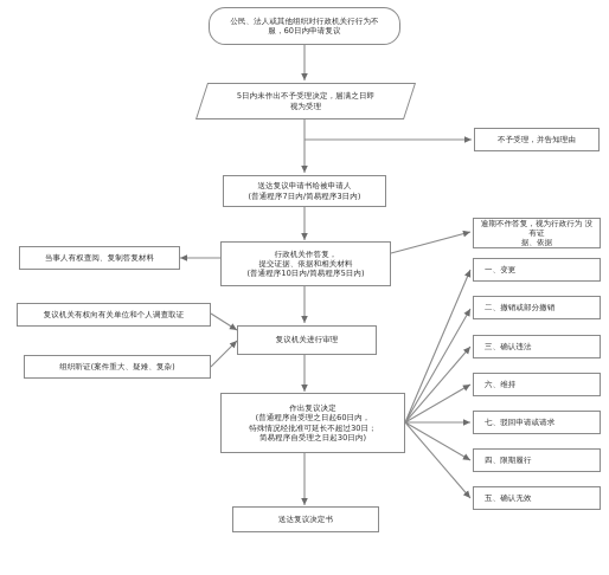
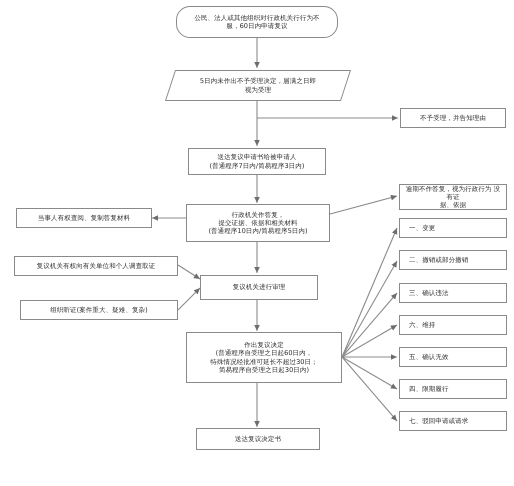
  公民、法人或其他组织对行政机关行行为不
  服，60日内申请复议
  5日内未作出不予受理决定，届满之日即
  视为受理
  不予受理，并告知理由
  送达复议申请书给被申请人
  (普通程序7日内/简易程序3日内)
  行政机关作答复，
  提交证据、依据和相关材料
  (普通程序10日内/简易程序5日内)
  当事人有权查阅、复制答复材料
  复议机关有权向有关单位和个人调查取证
  组织听证(案件重大、疑难、复杂)
  复议机关进行审理
  作出复议决定
  (普通程序自受理之日起60日内，
  特殊情况经批准可延长不超过30日；
  简易程序自受理之日起30日内)
  送达复议决定书
  逾期不作答复，视为行政行为 没有证
  据、依据
  一、变更
  三、确认违法
  六、维持
- 七、驳回申请或请求
+ 五、确认无效
  四、限期履行
- 五、确认无效
+ 七、驳回申请或请求
